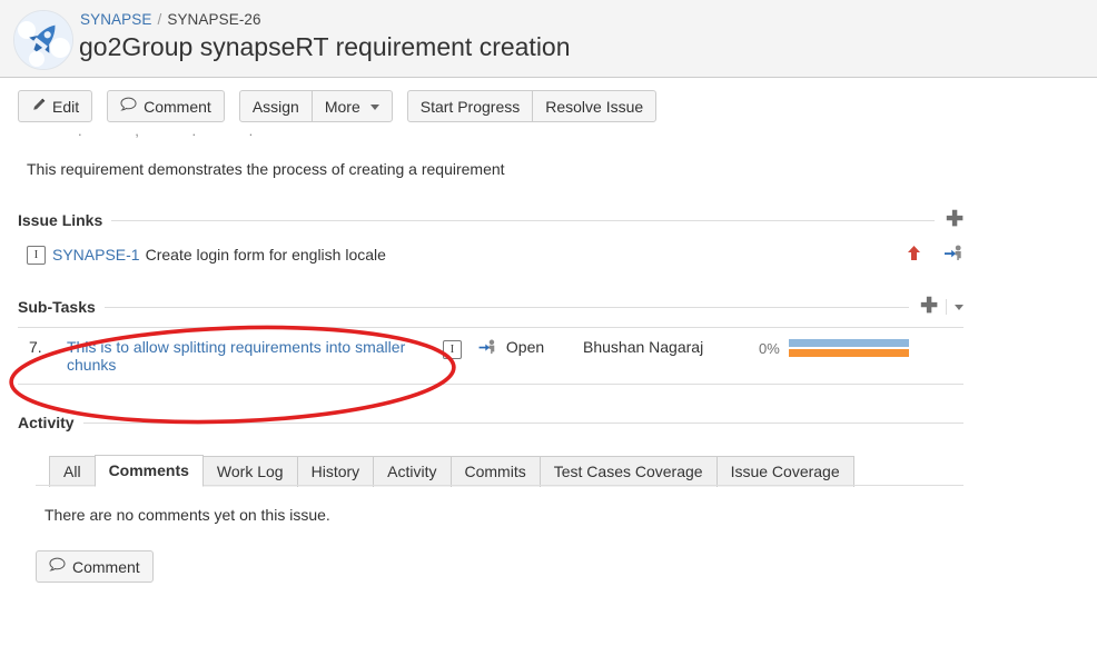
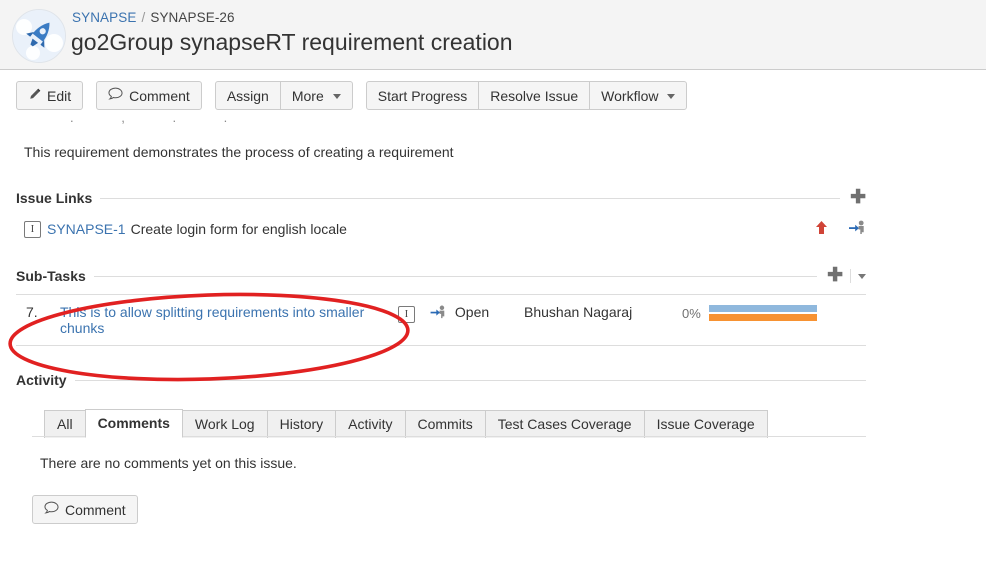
  SYNAPSE / SYNAPSE-26
  go2Group synapseRT requirement creation
  Edit
  Comment
  Assign
  More
  Start Progress
  Resolve Issue
+ Workflow
  This requirement demonstrates the process of creating a requirement
  Issue Links
  ✚
  I
  SYNAPSE-1
  Create login form for english locale
  Sub-Tasks
  ✚
  7.	is is to allow splitting requirements into smaller chunks	I	Open	Bhushan Nagaraj	0%
  Activity
  All
  Comments
  Work Log
  History
  Activity
  Commits
  Test Cases Coverage
  Issue Coverage
  There are no comments yet on this issue.
  Comment
